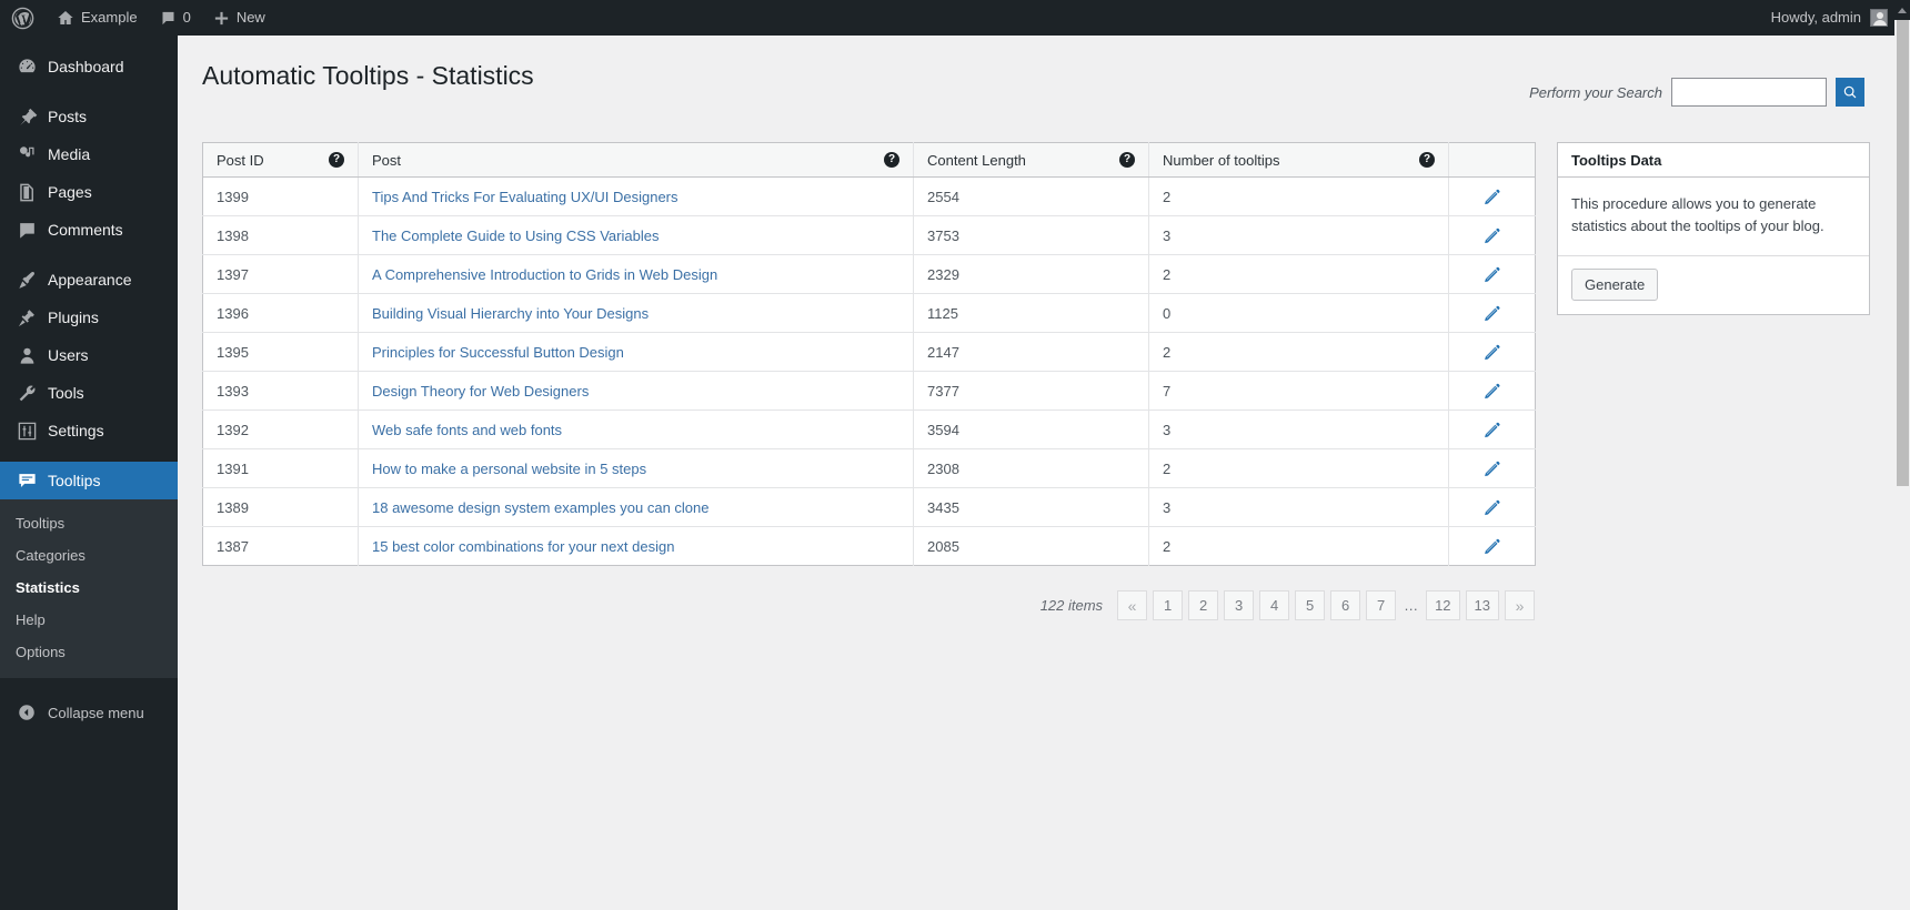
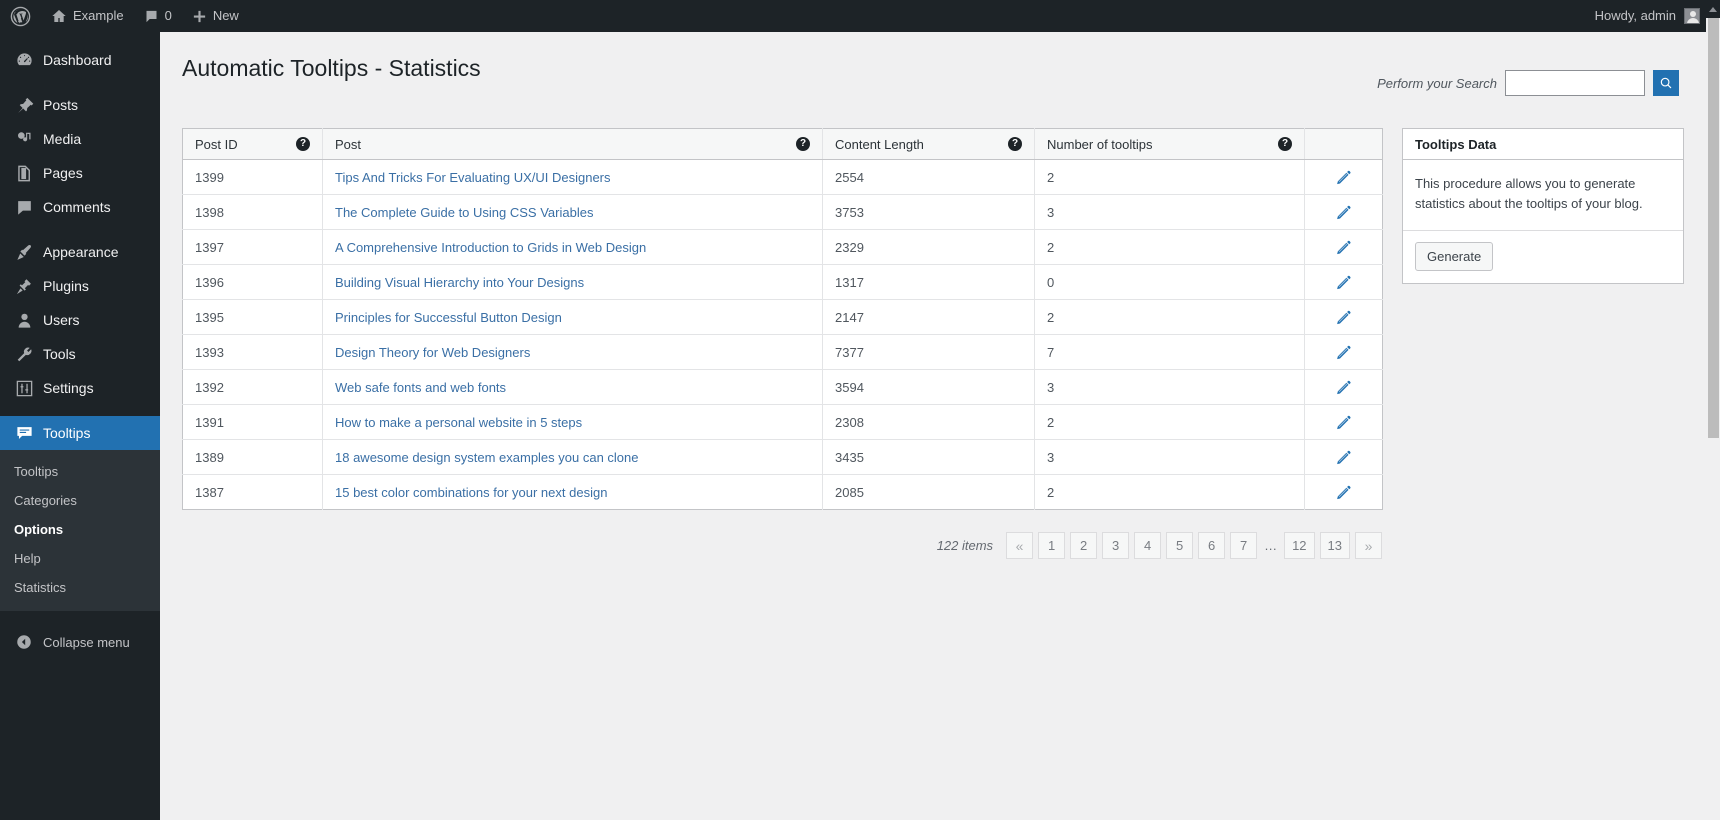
  Example
  0
  New
  Howdy, admin
  Dashboard
  Posts
  Media
  Pages
  Comments
  Appearance
  Plugins
  Users
  Tools
  Settings
  Tooltips
  Tooltips
  Categories
- Statistics
+ Options
  Help
- Options
+ Statistics
  Collapse menu
  Automatic Tooltips - Statistics
  Perform your Search
  Post ID ?	Post ?	Content Length ?	Number of tooltips ?
  1399	Tips And Tricks For Evaluating UX/UI Designers	2554	2
  1398	The Complete Guide to Using CSS Variables	3753	3
  1397	A Comprehensive Introduction to Grids in Web Design	2329	2
- 1396	Building Visual Hierarchy into Your Designs	1125	0
+ 1396	Building Visual Hierarchy into Your Designs	1317	0
  1395	Principles for Successful Button Design	2147	2
  1393	Design Theory for Web Designers	7377	7
  1392	Web safe fonts and web fonts	3594	3
  1391	How to make a personal website in 5 steps	2308	2
  1389	18 awesome design system examples you can clone	3435	3
  1387	15 best color combinations for your next design	2085	2
  122 items
  «
  1
  2
  3
  4
  5
  6
  7
  …
  12
  13
  »
  Tooltips Data
  This procedure allows you to generate statistics about the tooltips of your blog.
  Generate
